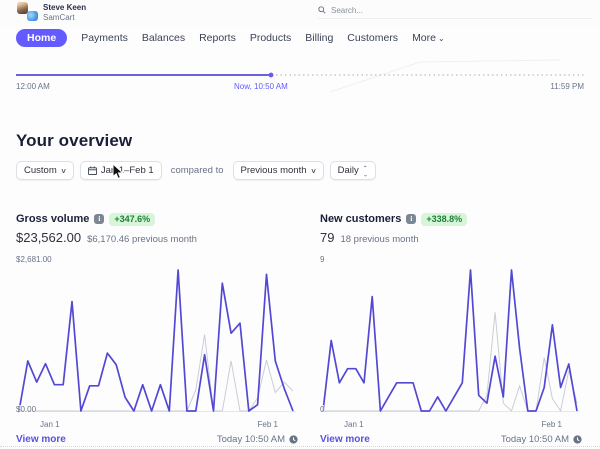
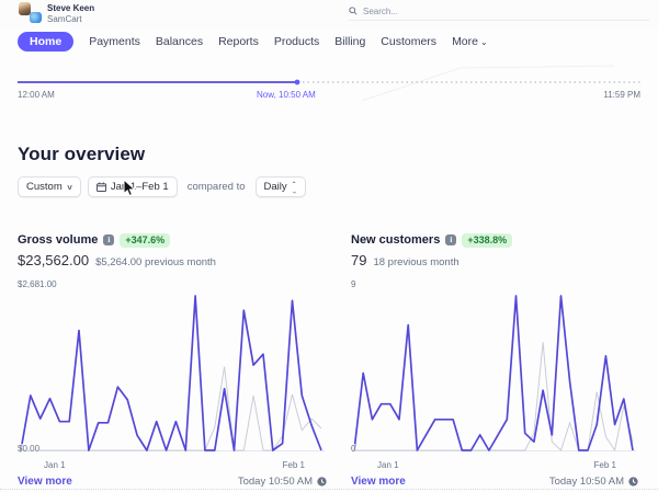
  Steve Keen
  SamCart
  Search...
  Home
  Payments
  Balances
  Reports
  Products
  Billing
  Customers
  More ⌄
  12:00 AM
  Now, 10:50 AM
  11:59 PM
  Your overview
  Custom
  Ja 1–Feb 1
  compared to
- Previous month
  Daily
  Gross volume
  i
  +347.6%
  $23,562.00
- $6,170.46 previous month
+ $5,264.00 previous month
  $2,681.00
  $0.00
  Jan 1
  Feb 1
  View more
  Today 10:50 AM
  New customers
  i
  +338.8%
  79
  18 previous month
  9
  0
  Jan 1
  Feb 1
  View more
  Today 10:50 AM
